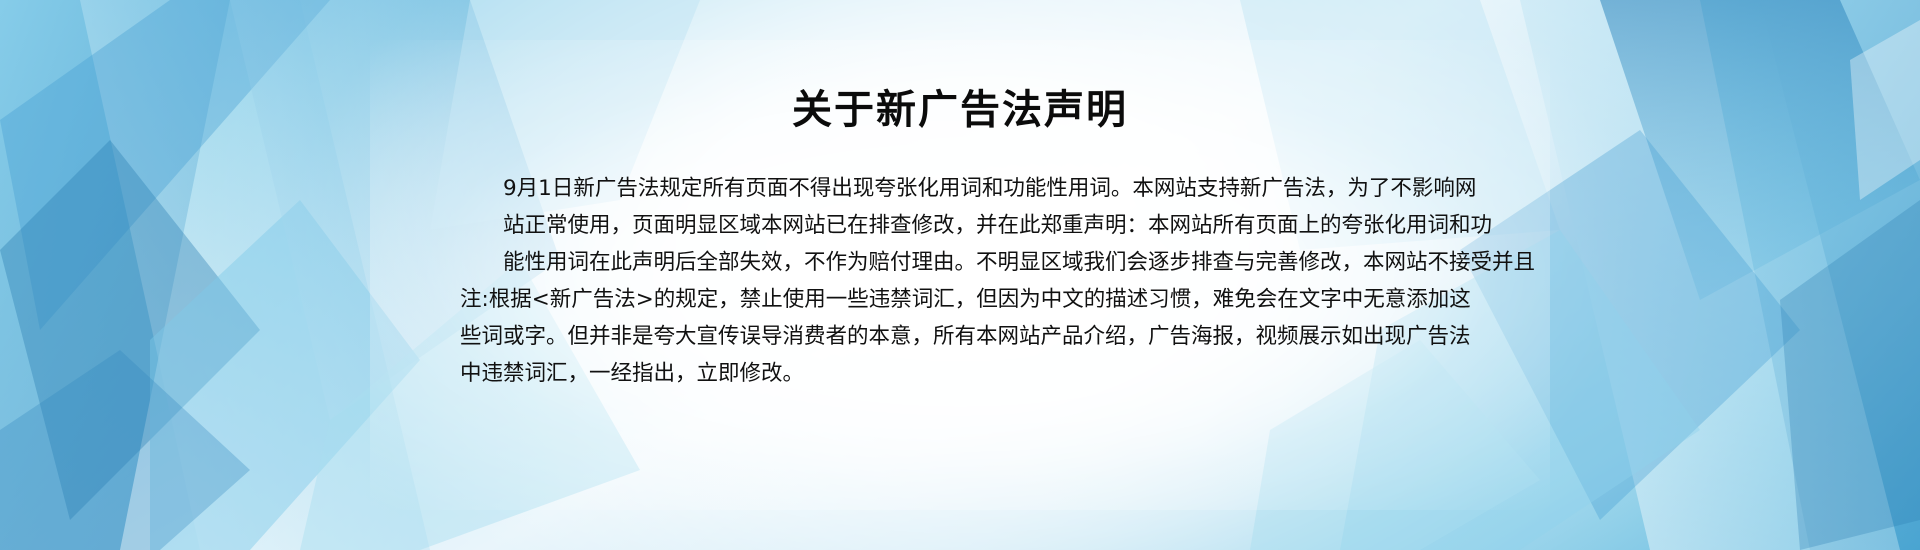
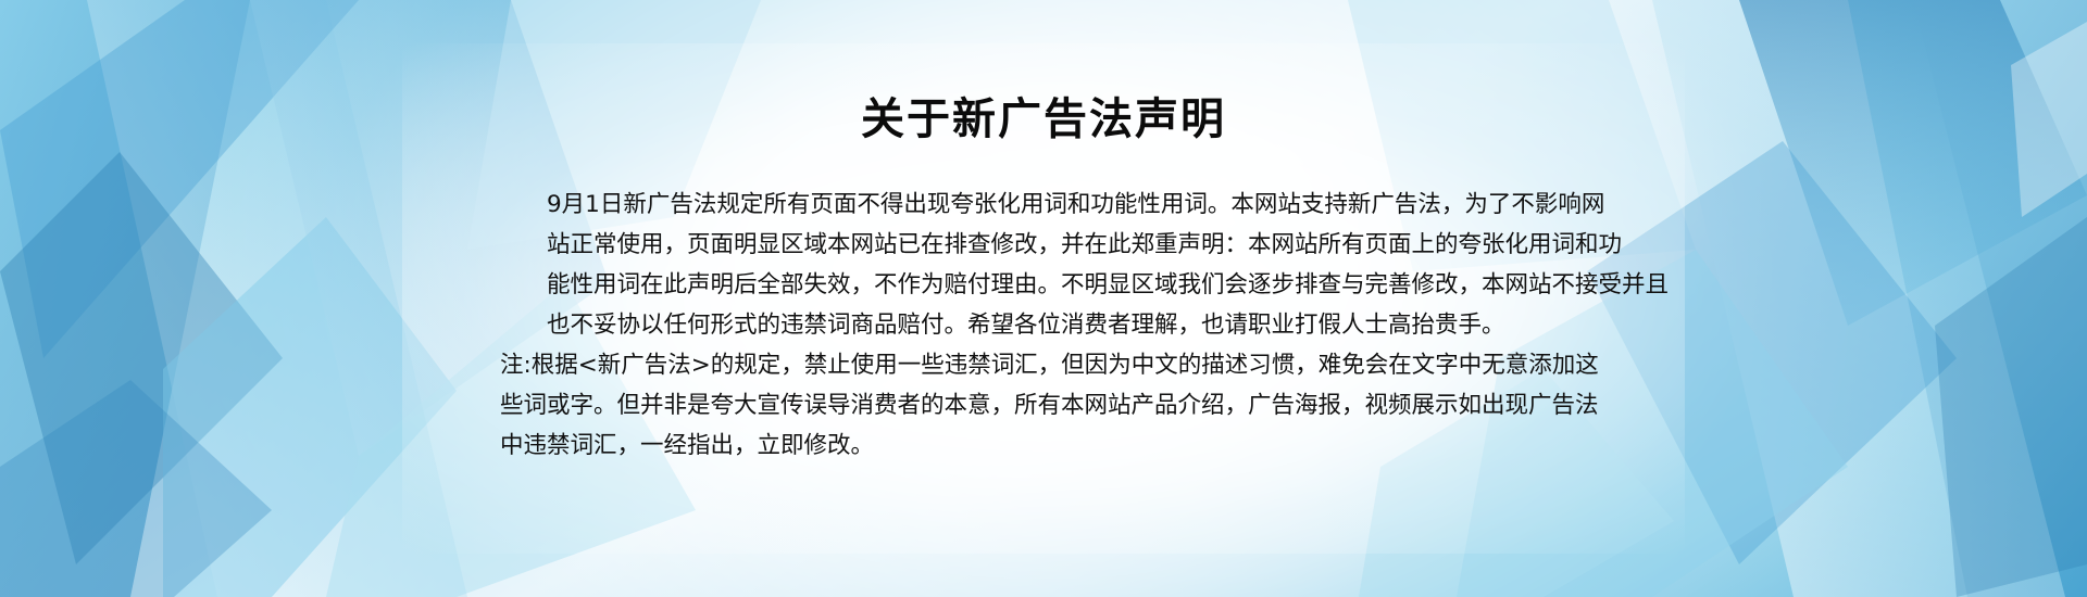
  关于新广告法声明
  9月1日新广告法规定所有页面不得出现夸张化用词和功能性用词。本网站支持新广告法，为了不影响网
  站正常使用，页面明显区域本网站已在排查修改，并在此郑重声明：本网站所有页面上的夸张化用词和功
  能性用词在此声明后全部失效，不作为赔付理由。不明显区域我们会逐步排查与完善修改，本网站不接受并且
+ 也不妥协以任何形式的违禁词商品赔付。希望各位消费者理解，也请职业打假人士高抬贵手。
  注:根据<新广告法>的规定，禁止使用一些违禁词汇，但因为中文的描述习惯，难免会在文字中无意添加这
  些词或字。但并非是夸大宣传误导消费者的本意，所有本网站产品介绍，广告海报，视频展示如出现广告法
  中违禁词汇，一经指出，立即修改。
